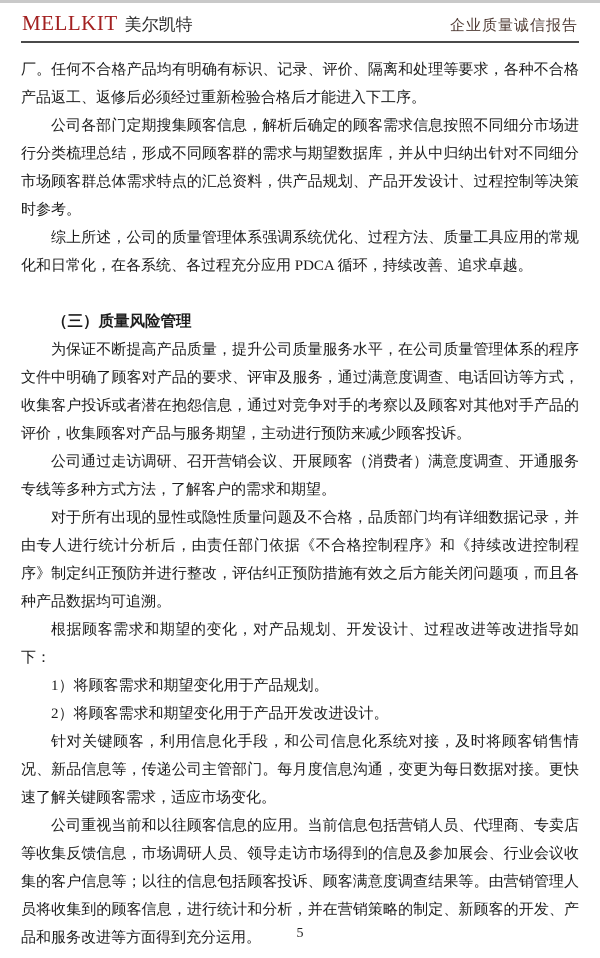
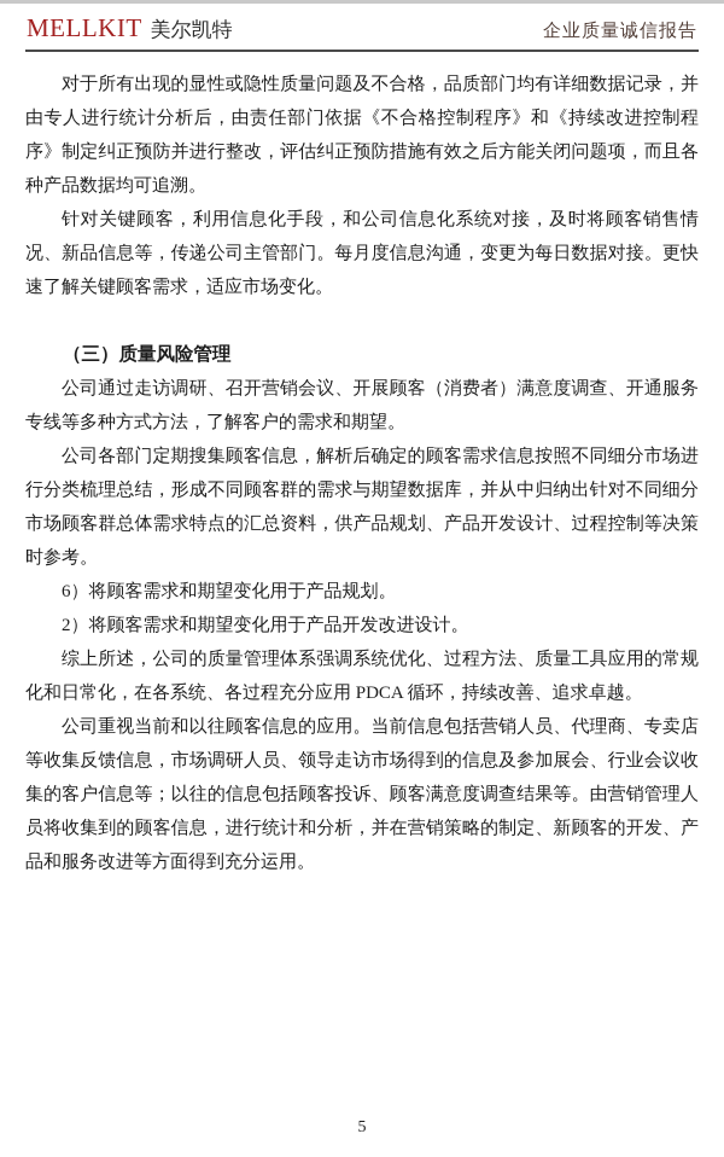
  MELLKIT 美尔凯特
  企业质量诚信报告
- 厂。任何不合格产品均有明确有标识、记录、评价、隔离和处理等要求，各种不合格产品返工、返修后必须经过重新检验合格后才能进入下工序。
- 公司各部门定期搜集顾客信息，解析后确定的顾客需求信息按照不同细分市场进行分类梳理总结，形成不同顾客群的需求与期望数据库，并从中归纳出针对不同细分市场顾客群总体需求特点的汇总资料，供产品规划、产品开发设计、过程控制等决策时参考。
+ 对于所有出现的显性或隐性质量问题及不合格，品质部门均有详细数据记录，并由专人进行统计分析后，由责任部门依据《不合格控制程序》和《持续改进控制程序》制定纠正预防并进行整改，评估纠正预防措施有效之后方能关闭问题项，而且各种产品数据均可追溯。
- 综上所述，公司的质量管理体系强调系统优化、过程方法、质量工具应用的常规化和日常化，在各系统、各过程充分应用 PDCA 循环，持续改善、追求卓越。
+ 针对关键顾客，利用信息化手段，和公司信息化系统对接，及时将顾客销售情况、新品信息等，传递公司主管部门。每月度信息沟通，变更为每日数据对接。更快速了解关键顾客需求，适应市场变化。
  （三）质量风险管理
- 为保证不断提高产品质量，提升公司质量服务水平，在公司质量管理体系的程序文件中明确了顾客对产品的要求、评审及服务，通过满意度调查、电话回访等方式，收集客户投诉或者潜在抱怨信息，通过对竞争对手的考察以及顾客对其他对手产品的评价，收集顾客对产品与服务期望，主动进行预防来减少顾客投诉。
  公司通过走访调研、召开营销会议、开展顾客（消费者）满意度调查、开通服务专线等多种方式方法，了解客户的需求和期望。
- 对于所有出现的显性或隐性质量问题及不合格，品质部门均有详细数据记录，并由专人进行统计分析后，由责任部门依据《不合格控制程序》和《持续改进控制程序》制定纠正预防并进行整改，评估纠正预防措施有效之后方能关闭问题项，而且各种产品数据均可追溯。
+ 公司各部门定期搜集顾客信息，解析后确定的顾客需求信息按照不同细分市场进行分类梳理总结，形成不同顾客群的需求与期望数据库，并从中归纳出针对不同细分市场顾客群总体需求特点的汇总资料，供产品规划、产品开发设计、过程控制等决策时参考。
- 根据顾客需求和期望的变化，对产品规划、开发设计、过程改进等改进指导如下：
- 1）将顾客需求和期望变化用于产品规划。
+ 6）将顾客需求和期望变化用于产品规划。
  2）将顾客需求和期望变化用于产品开发改进设计。
- 针对关键顾客，利用信息化手段，和公司信息化系统对接，及时将顾客销售情况、新品信息等，传递公司主管部门。每月度信息沟通，变更为每日数据对接。更快速了解关键顾客需求，适应市场变化。
+ 综上所述，公司的质量管理体系强调系统优化、过程方法、质量工具应用的常规化和日常化，在各系统、各过程充分应用 PDCA 循环，持续改善、追求卓越。
  公司重视当前和以往顾客信息的应用。当前信息包括营销人员、代理商、专卖店等收集反馈信息，市场调研人员、领导走访市场得到的信息及参加展会、行业会议收集的客户信息等；以往的信息包括顾客投诉、顾客满意度调查结果等。由营销管理人员将收集到的顾客信息，进行统计和分析，并在营销策略的制定、新顾客的开发、产品和服务改进等方面得到充分运用。
  5
